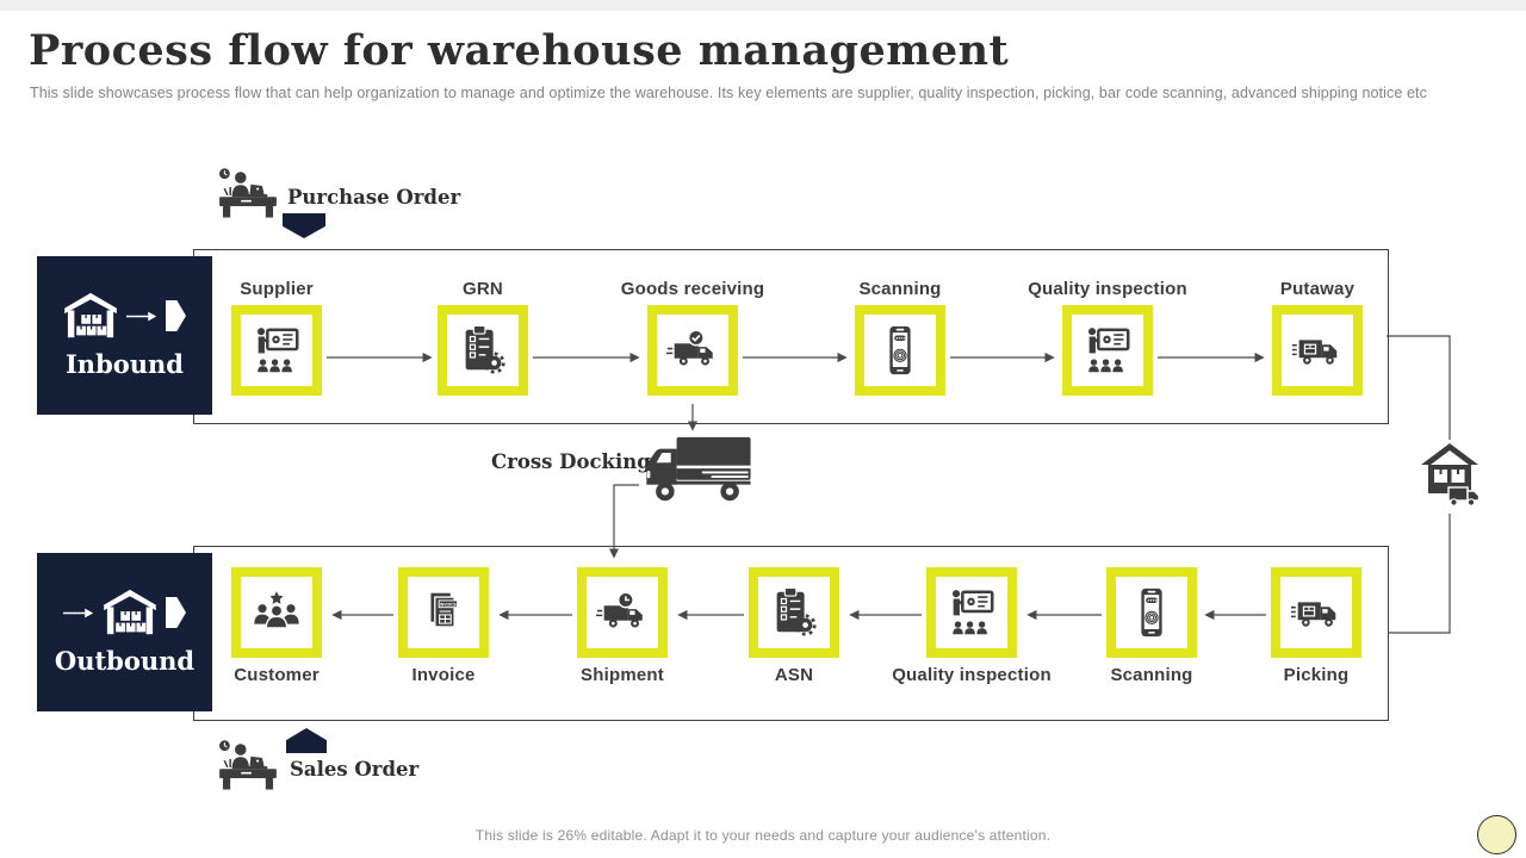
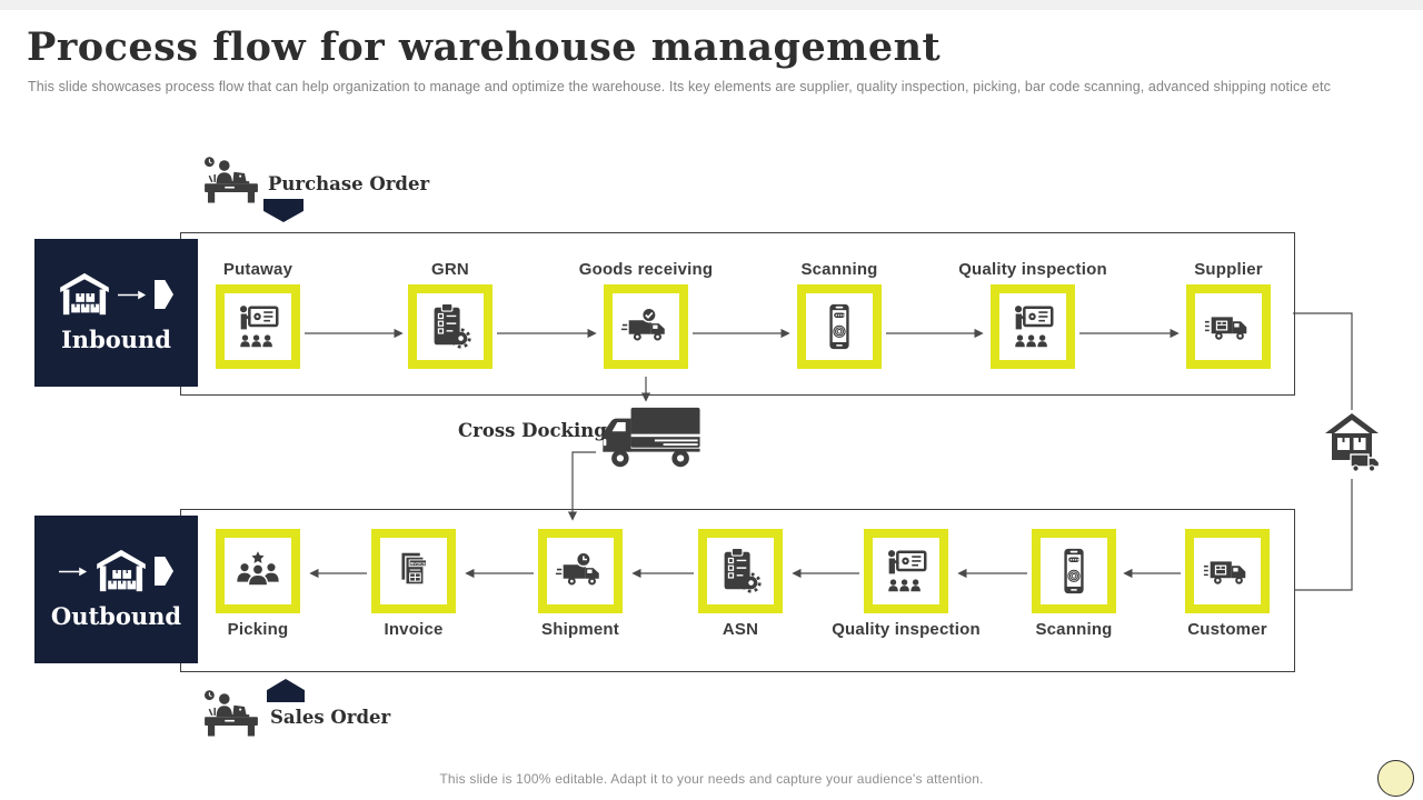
  Process flow for warehouse management
  This slide showcases process flow that can help organization to manage and optimize the warehouse. Its key elements are supplier, quality inspection, picking, bar code scanning, advanced shipping notice etc
  Purchase Order
  Inbound
- Supplier
+ Putaway
  GRN
  Goods receiving
  Scanning
  Quality inspection
- Putaway
+ Supplier
  Cross Docking
  Outbound
- Customer
+ Picking
  Invoice
  Shipment
  ASN
  Quality inspection
  Scanning
- Picking
+ Customer
  Sales Order
- This slide is 26% editable. Adapt it to your needs and capture your audience's attention.
+ This slide is 100% editable. Adapt it to your needs and capture your audience's attention.
